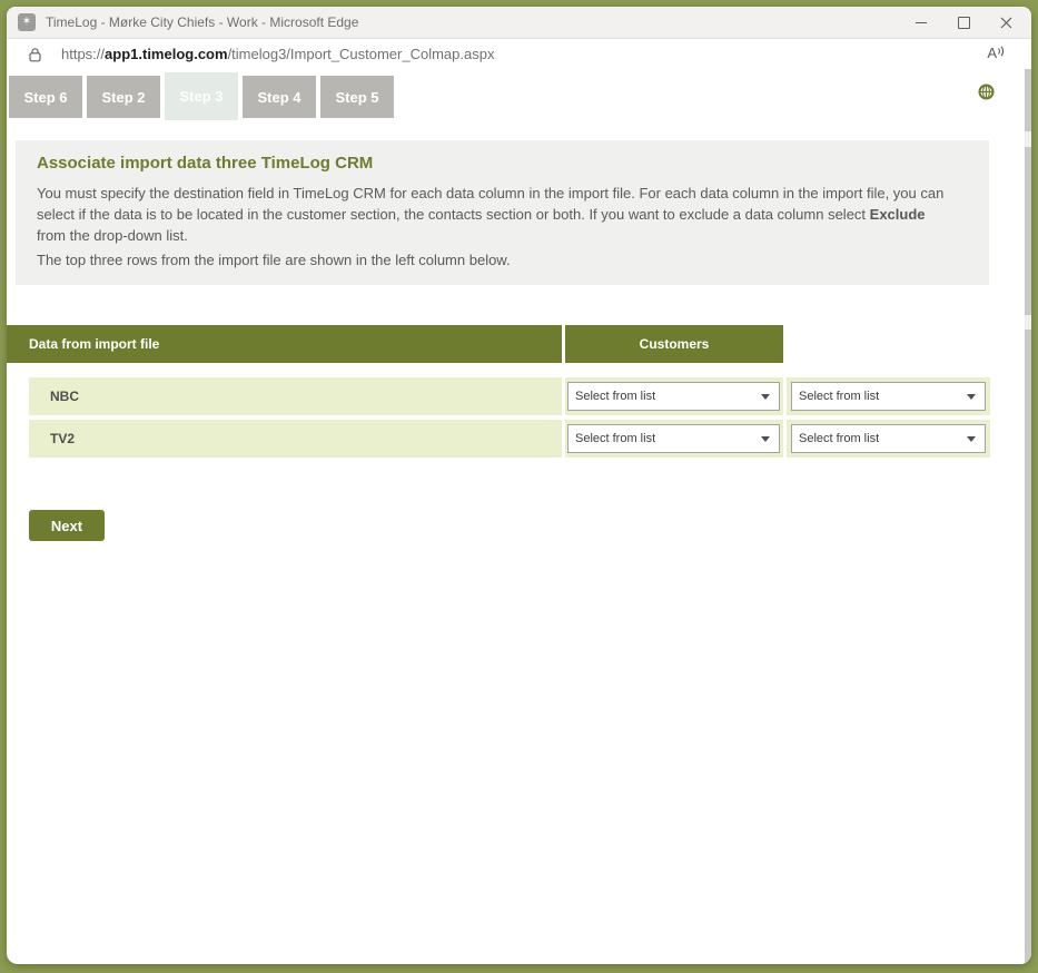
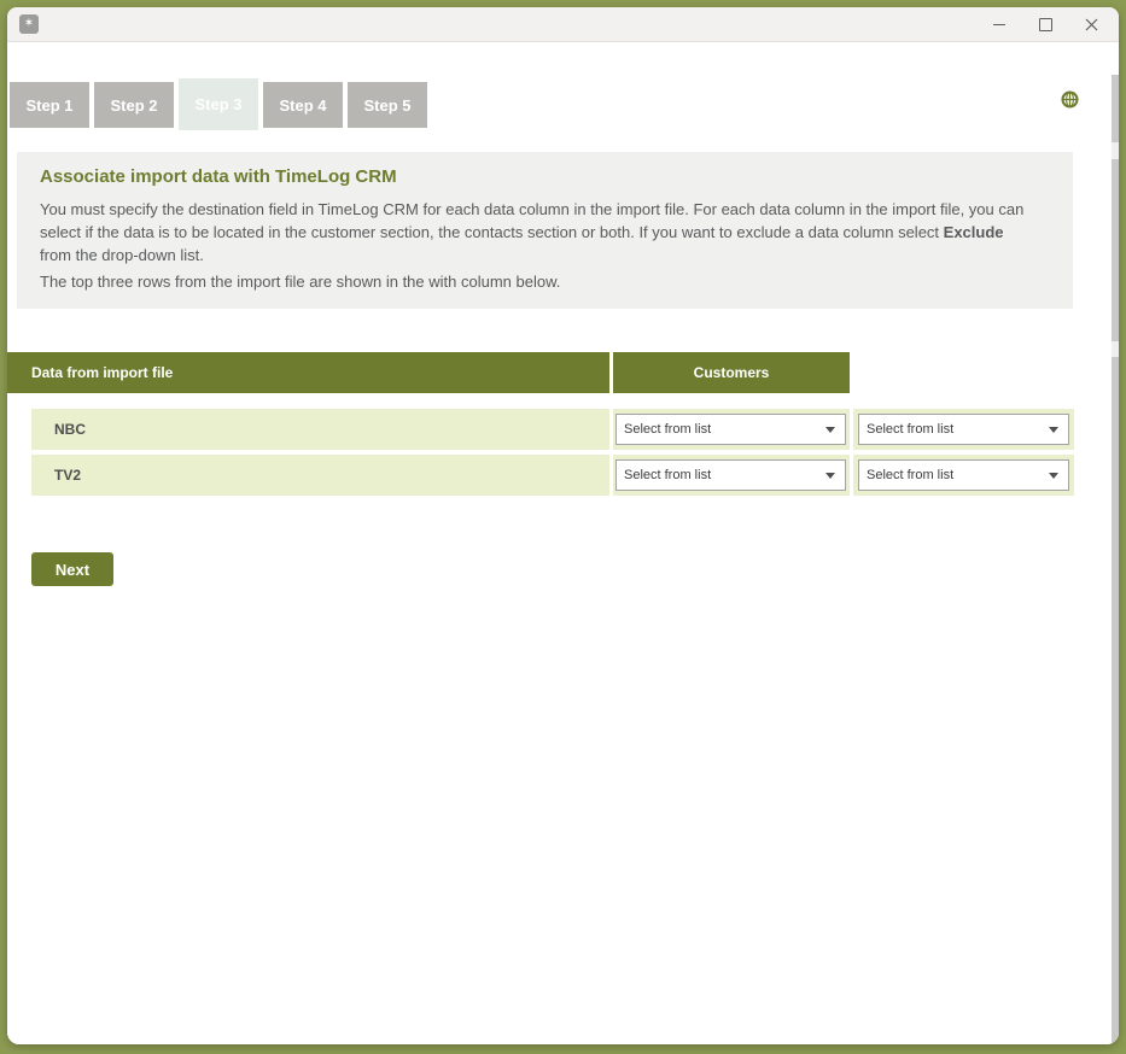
  ✶
- TimeLog - Mørke City Chiefs - Work - Microsoft Edge
- https://app1.timelog.com/timelog3/Import_Customer_Colmap.aspx
- A
- Step 6
+ Step 1
  Step 2
  Step 3
  Step 4
  Step 5
- Associate import data three TimeLog CRM
+ Associate import data with TimeLog CRM
  You must specify the destination field in TimeLog CRM for each data column in the import file. For each data column in the import file, you can select if the data is to be located in the customer section, the contacts section or both. If you want to exclude a data column select Exclude from the drop-down list.
- The top three rows from the import file are shown in the left column below.
+ The top three rows from the import file are shown in the with column below.
  Data from import file
  Customers
  NBC
  Select from list
  Select from list
  TV2
  Select from list
  Select from list
  Next
